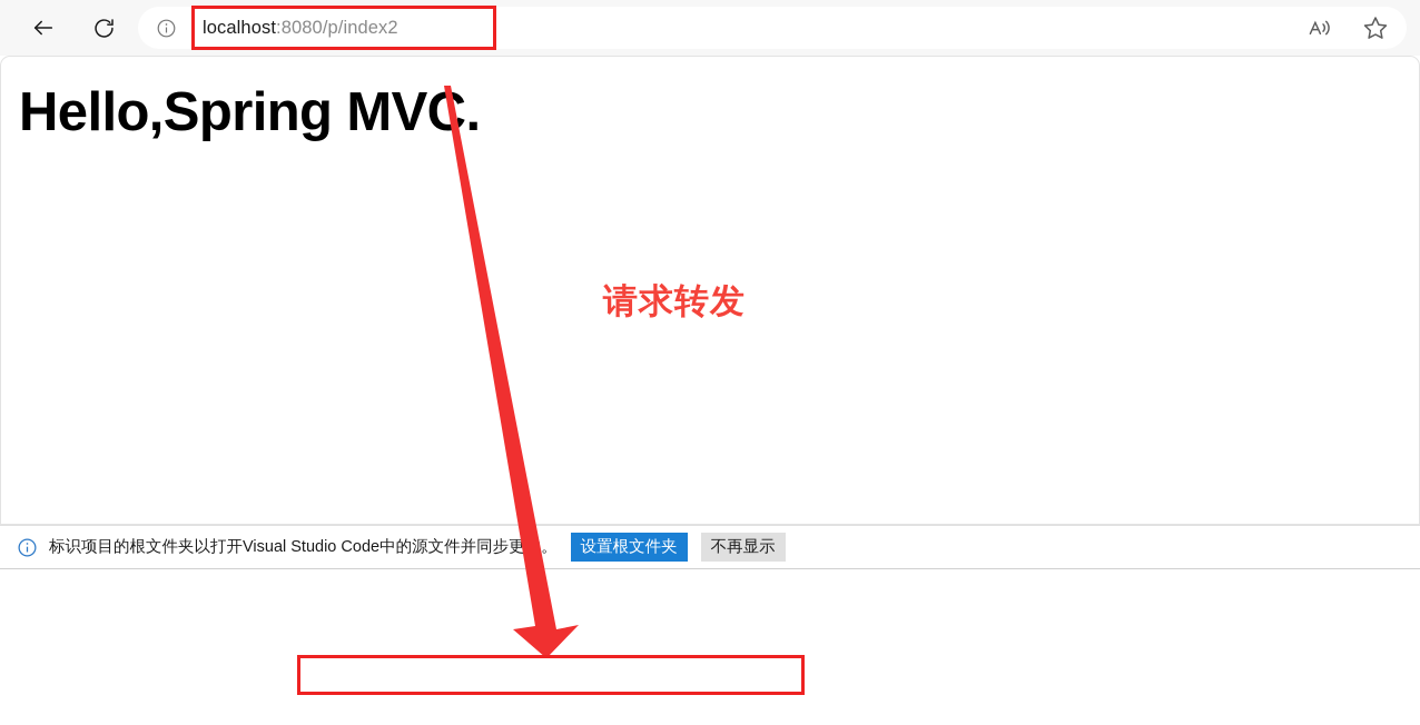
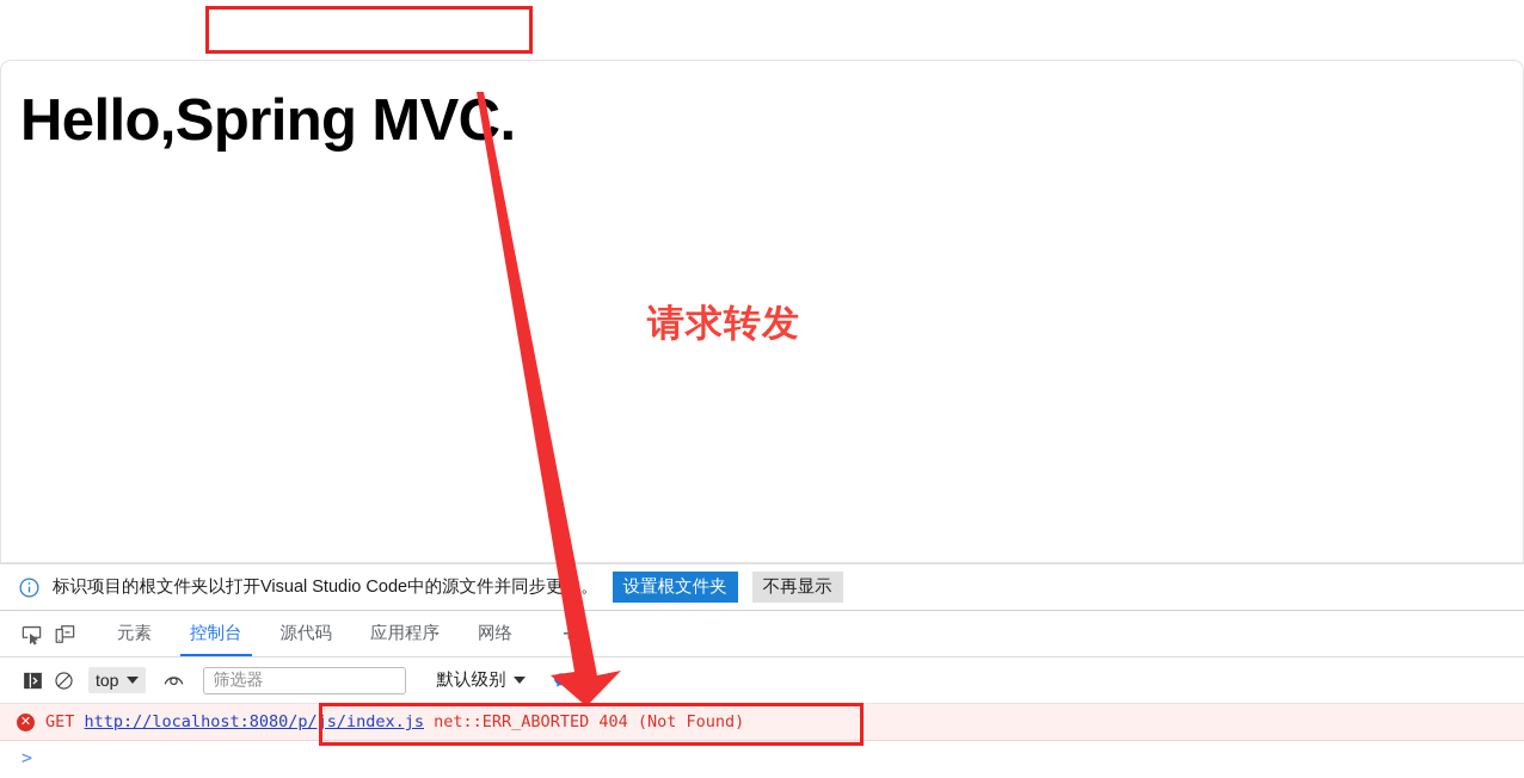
- localhost:8080/p/index2
  Hello,Spring MVC.
  请求转发
  标识项目的根文件夹以打开Visual Studio Code中的源文件并同步更。
  设置根文件夹
  不再显示
+ 元素
+ 控制台
+ 源代码
+ 应用程序
+ 网络
+ top
+ 筛选器
+ 默认级别
+ ✕
+ GET http://localhost:8080/p/js/index.js net::ERR_ABORTED 404 (Not Found)
+ >
